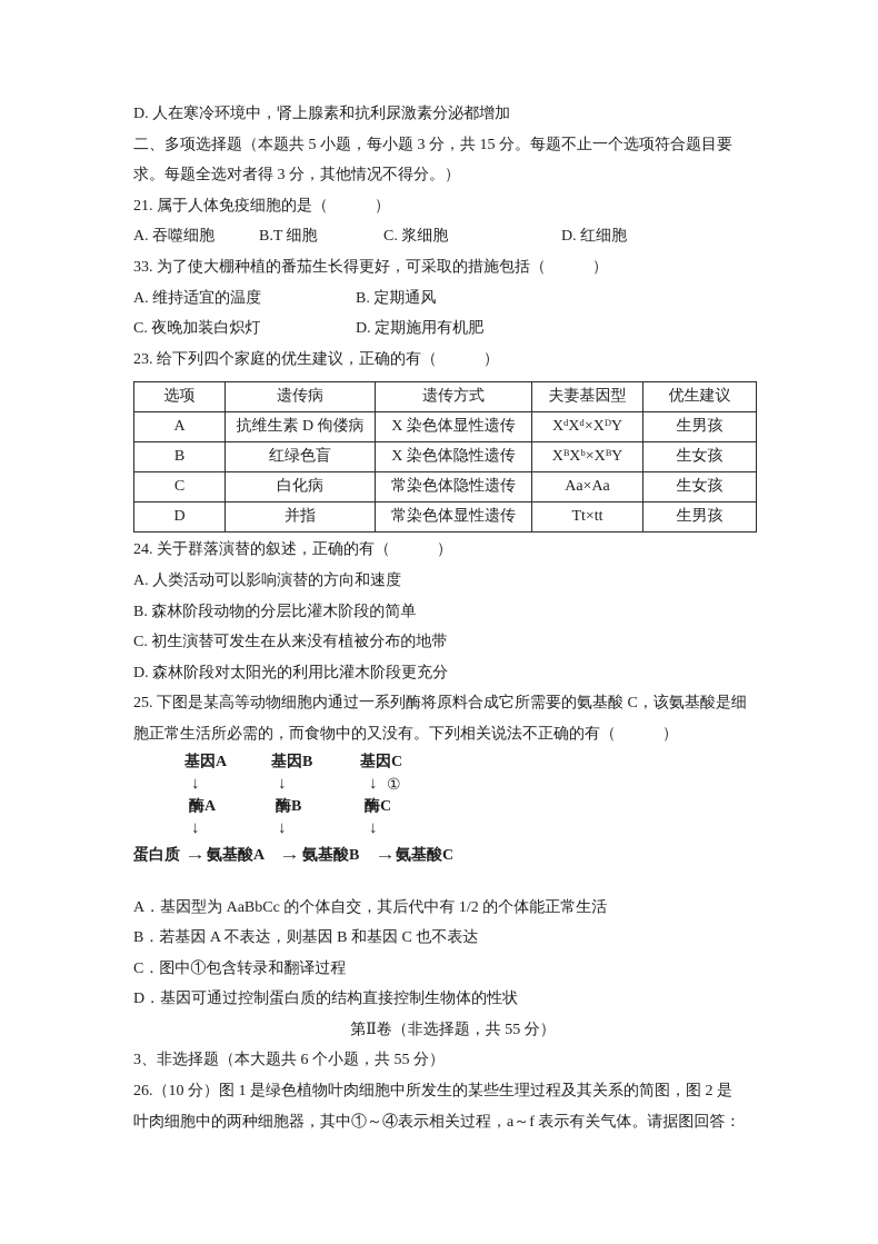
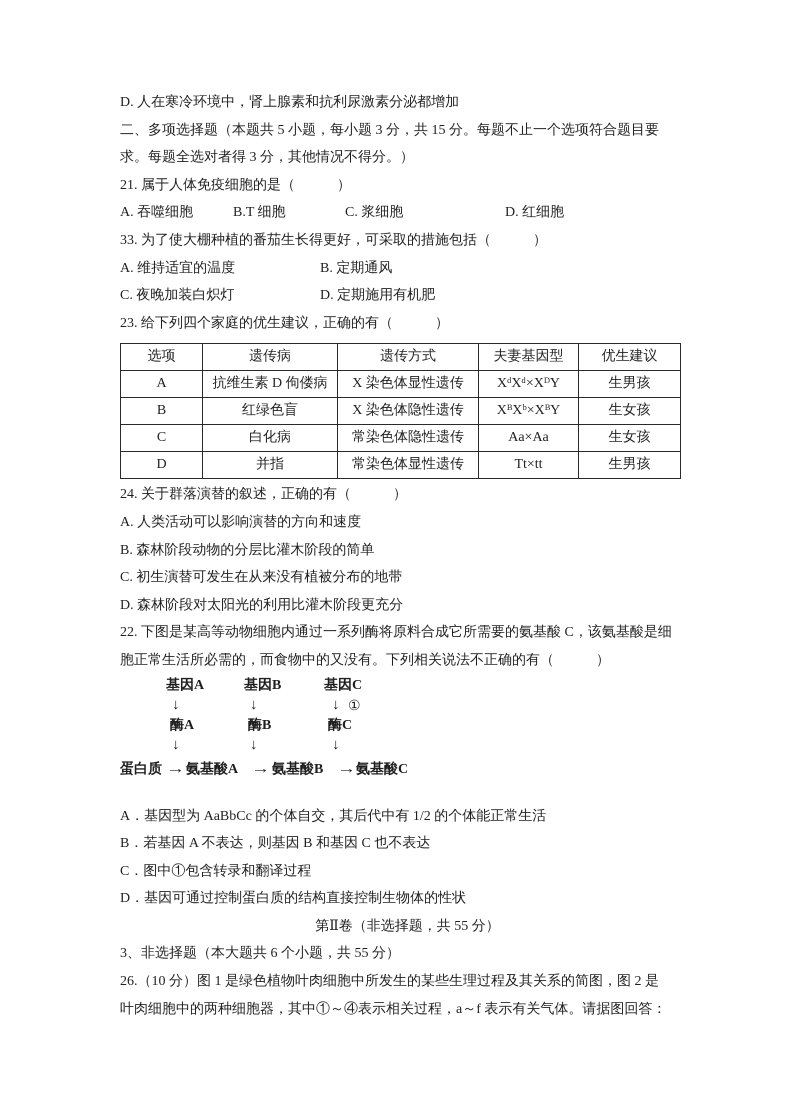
  D. 人在寒冷环境中，肾上腺素和抗利尿激素分泌都增加
  二、多项选择题（本题共 5 小题，每小题 3 分，共 15 分。每题不止一个选项符合题目要
  求。每题全选对者得 3 分，其他情况不得分。）
  21. 属于人体免疫细胞的是（ ）
  A. 吞噬细胞
  B.T 细胞
  C. 浆细胞
  D. 红细胞
  33. 为了使大棚种植的番茄生长得更好，可采取的措施包括（ ）
  A. 维持适宜的温度
  B. 定期通风
  C. 夜晚加装白炽灯
  D. 定期施用有机肥
  23. 给下列四个家庭的优生建议，正确的有（ ）
  选项	遗传病	遗传方式	夫妻基因型	优生建议
  A	抗维生素 D 佝偻病	X 染色体显性遗传	XᵈXᵈ×XᴰY	生男孩
  B	红绿色盲	X 染色体隐性遗传	XᴮXᵇ×XᴮY	生女孩
  C	白化病	常染色体隐性遗传	Aa×Aa	生女孩
  D	并指	常染色体显性遗传	Tt×tt	生男孩
  24. 关于群落演替的叙述，正确的有（ ）
  A. 人类活动可以影响演替的方向和速度
  B. 森林阶段动物的分层比灌木阶段的简单
  C. 初生演替可发生在从来没有植被分布的地带
  D. 森林阶段对太阳光的利用比灌木阶段更充分
- 25. 下图是某高等动物细胞内通过一系列酶将原料合成它所需要的氨基酸 C，该氨基酸是细
+ 22. 下图是某高等动物细胞内通过一系列酶将原料合成它所需要的氨基酸 C，该氨基酸是细
  胞正常生活所必需的，而食物中的又没有。下列相关说法不正确的有（ ）
  基因A
  基因B
  基因C
  ↓
  ↓
  ↓
  ①
  酶A
  酶B
  酶C
  ↓
  ↓
  ↓
  蛋白质
  →
  氨基酸A
  →
  氨基酸B
  →
  氨基酸C
  A．基因型为 AaBbCc 的个体自交，其后代中有 1/2 的个体能正常生活
  B．若基因 A 不表达，则基因 B 和基因 C 也不表达
  C．图中①包含转录和翻译过程
  D．基因可通过控制蛋白质的结构直接控制生物体的性状
  第Ⅱ卷（非选择题，共 55 分）
  3、非选择题（本大题共 6 个小题，共 55 分）
  26.（10 分）图 1 是绿色植物叶肉细胞中所发生的某些生理过程及其关系的简图，图 2 是
  叶肉细胞中的两种细胞器，其中①～④表示相关过程，a～f 表示有关气体。请据图回答：
